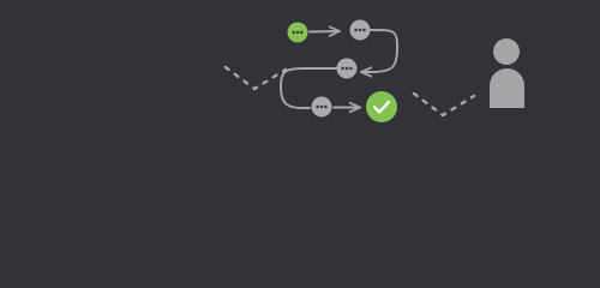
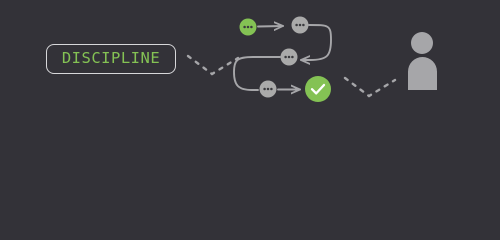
+ DISCIPLINE
